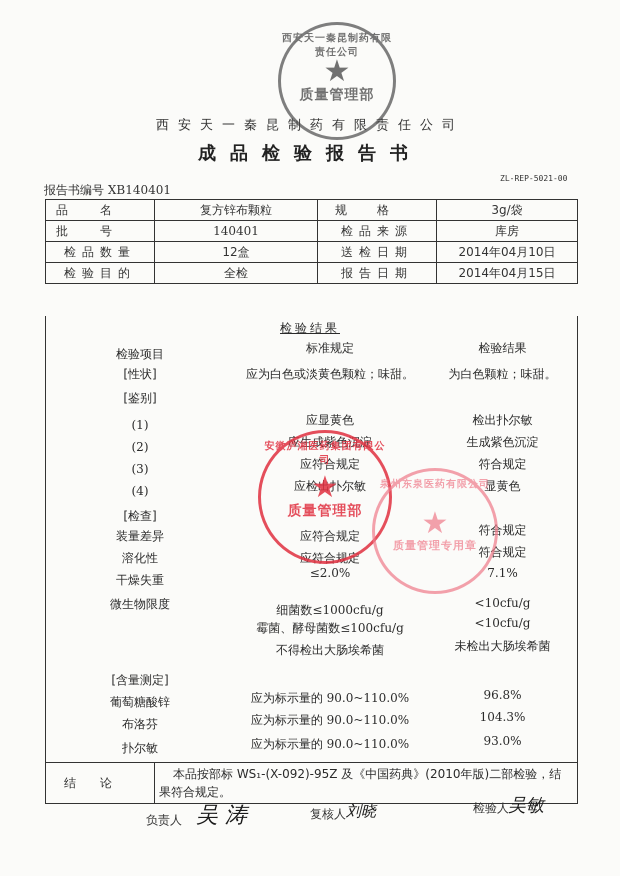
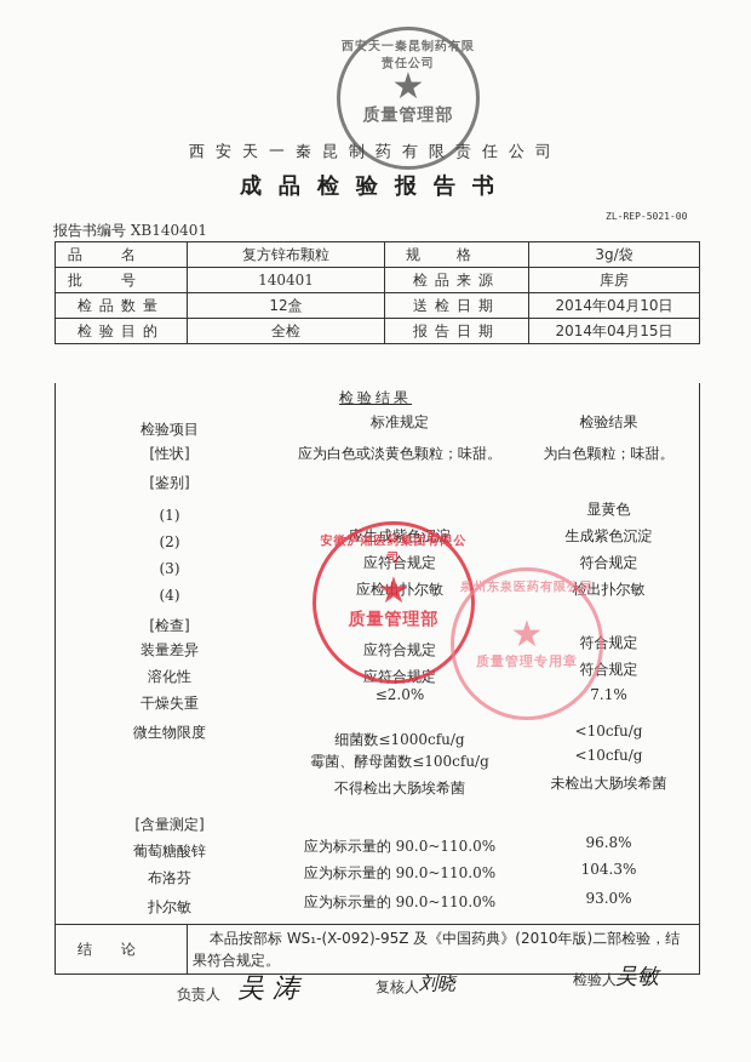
  西安天一秦昆制药有限责任公司
  ★
  质量管理部
  西安天一秦昆制药有限责任公司
  成品检验报告书
  ZL-REP-5021-00
  报告书编号 XB140401
  品名	复方锌布颗粒	规格	3g/袋
  批号	140401	检品来源	库房
  检品数量	12盒	送检日期	2014年04月10日
  检验目的	全检	报告日期	2014年04月15日
  检验结果
  检验项目
  标准规定
  检验结果
  [性状]
  应为白色或淡黄色颗粒；味甜。
  为白色颗粒；味甜。
  [鉴别]
  (1)
- 应显黄色
- 检出扑尔敏
+ 显黄色
  (2)
  应生成紫色沉淀
  生成紫色沉淀
  (3)
  应符合规定
  符合规定
  (4)
  应检出扑尔敏
- 显黄色
+ 检出扑尔敏
  [检查]
  装量差异
  应符合规定
  符合规定
  溶化性
  应符合规定
  符合规定
  干燥失重
  ≤2.0%
  7.1%
  微生物限度
  细菌数≤1000cfu/g
  <10cfu/g
  霉菌、酵母菌数≤100cfu/g
  <10cfu/g
  不得检出大肠埃希菌
  未检出大肠埃希菌
  [含量测定]
  葡萄糖酸锌
  应为标示量的 90.0~110.0%
  96.8%
  布洛芬
  应为标示量的 90.0~110.0%
  104.3%
  扑尔敏
  应为标示量的 90.0~110.0%
  93.0%
  结论	本品按部标 WS₁-(X-092)-95Z 及《中国药典》(2010年版)二部检验，结果符合规定。
  负责人
  吴 涛
  复核人
  刘晓
  检验人
  吴敏
  安徽泸湘医药集团有限公司
  ★
  质量管理部
  泉州东泉医药有限公司
  ★
  质量管理专用章
